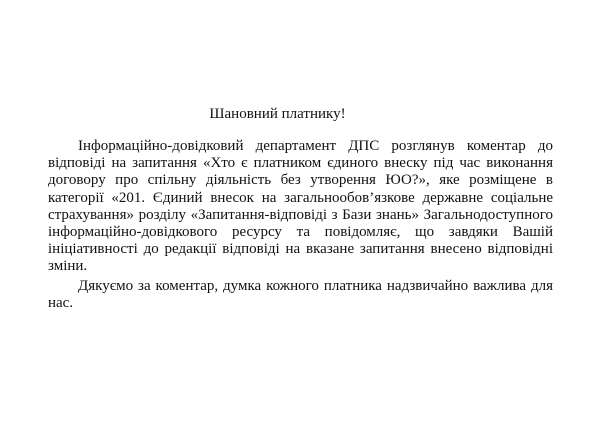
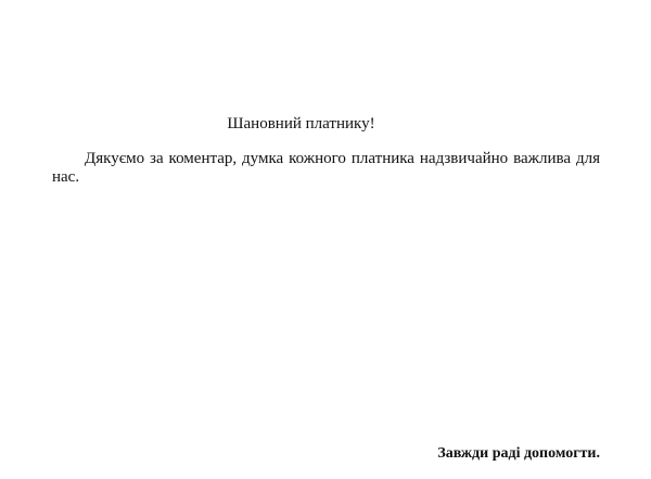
  Шановний платнику!
- Інформаційно-довідковий департамент ДПС розглянув коментар до відповіді на запитання «Хто є платником єдиного внеску під час виконання договору про спільну діяльність без утворення ЮО?», яке розміщене в категорії «201. Єдиний внесок на загальнообов’язкове державне соціальне страхування» розділу «Запитання-відповіді з Бази знань» Загальнодоступного інформаційно-довідкового ресурсу та повідомляє, що завдяки Вашій ініціативності до редакції відповіді на вказане запитання внесено відповідні зміни.
  Дякуємо за коментар, думка кожного платника надзвичайно важлива для нас.
+ Завжди раді допомогти.
